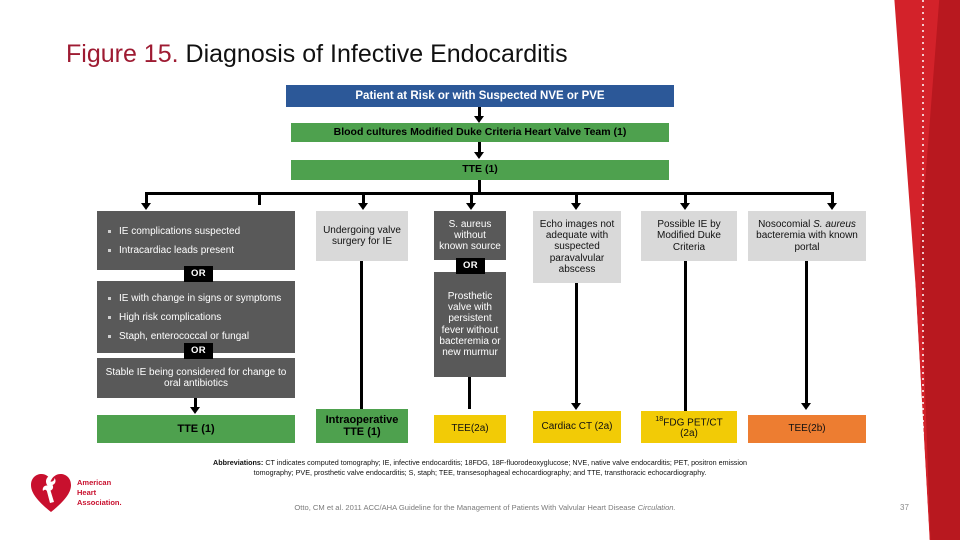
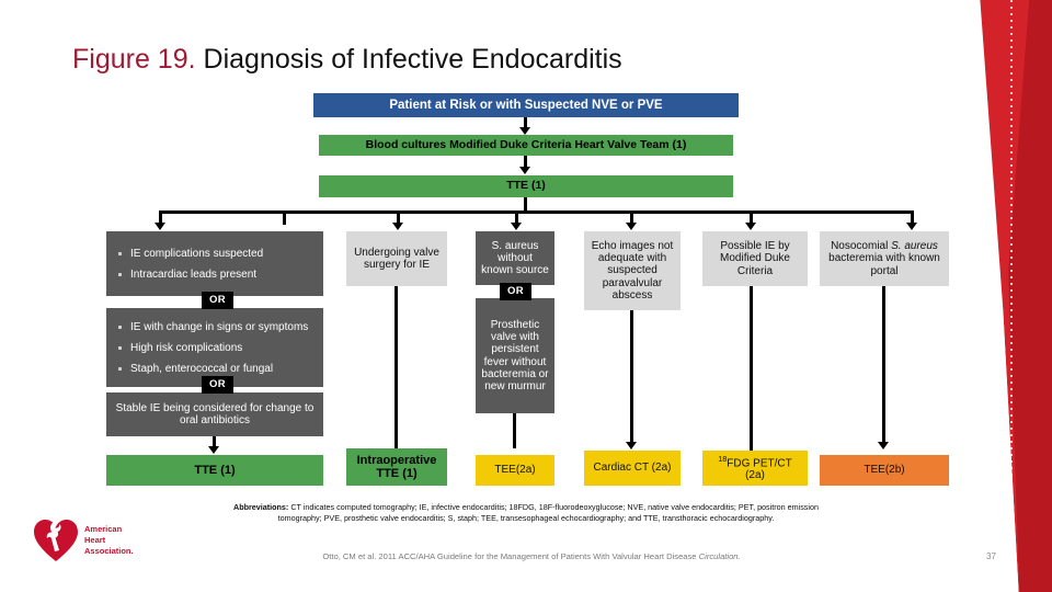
- Figure 15. Diagnosis of Infective Endocarditis
+ Figure 19. Diagnosis of Infective Endocarditis
  Patient at Risk or with Suspected NVE or PVE
  Blood cultures Modified Duke Criteria Heart Valve Team (1)
  TTE (1)
  IE complications suspected
  Intracardiac leads present
  OR
  IE with change in signs or symptoms
  High risk complications
  Staph, enterococcal or fungal
  OR
  Stable IE being considered for change to oral antibiotics
  TTE (1)
  Undergoing valve surgery for IE
  Intraoperative TTE (1)
  S. aureus without known source
  OR
  Prosthetic valve with persistent fever without bacteremia or new murmur
  TEE(2a)
  Echo images not adequate with suspected paravalvular abscess
  Cardiac CT (2a)
  Possible IE by Modified Duke Criteria
  18FDG PET/CT (2a)
  Nosocomial S. aureus bacteremia with known portal
  TEE(2b)
  Abbreviations: CT indicates computed tomography; IE, infective endocarditis; 18FDG, 18F-fluorodeoxyglucose; NVE, native valve endocarditis; PET, positron emission tomography; PVE, prosthetic valve endocarditis; S, staph; TEE, transesophageal echocardiography; and TTE, transthoracic echocardiography.
  Otto, CM et al. 2011 ACC/AHA Guideline for the Management of Patients With Valvular Heart Disease Circulation.
  37
  American
  Heart
  Association.
